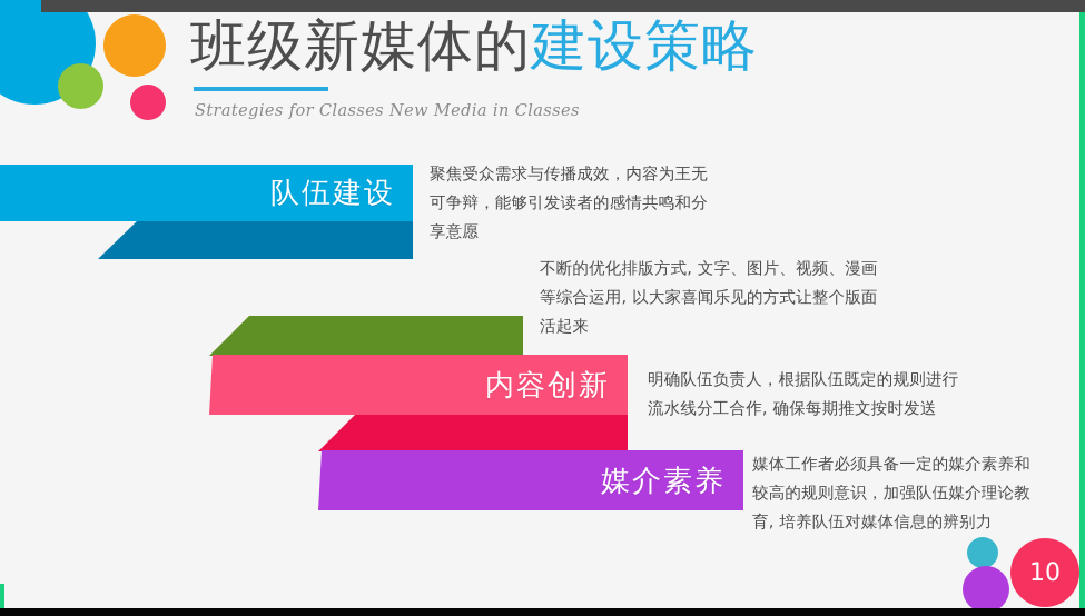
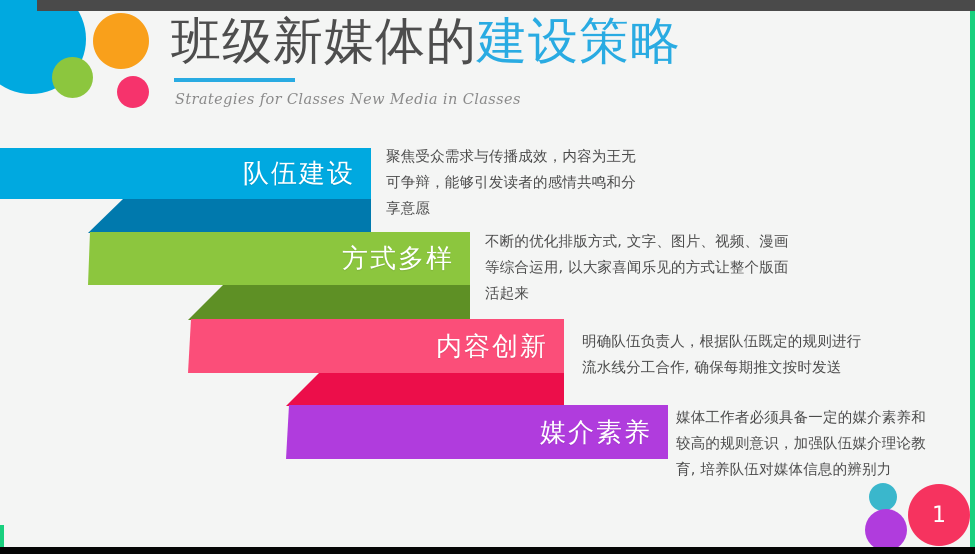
  班级新媒体的建设策略
  Strategies for Classes New Media in Classes
  队伍建设
+ 方式多样
  内容创新
  媒介素养
  聚焦受众需求与传播成效，内容为王无
  可争辩，能够引发读者的感情共鸣和分
  享意愿
  不断的优化排版方式, 文字、图片、视频、漫画
  等综合运用, 以大家喜闻乐见的方式让整个版面
  活起来
  明确队伍负责人，根据队伍既定的规则进行
  流水线分工合作, 确保每期推文按时发送
  媒体工作者必须具备一定的媒介素养和
  较高的规则意识，加强队伍媒介理论教
  育, 培养队伍对媒体信息的辨别力
- 10
+ 1
